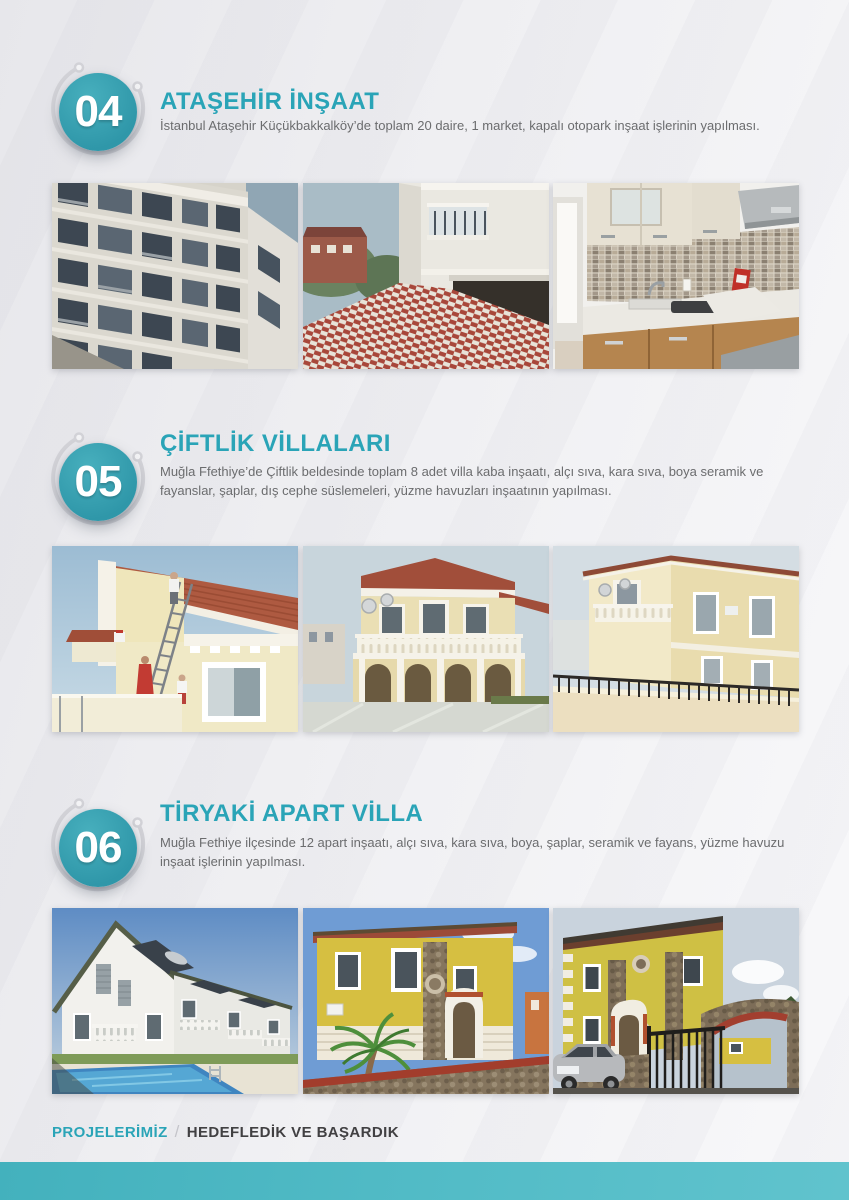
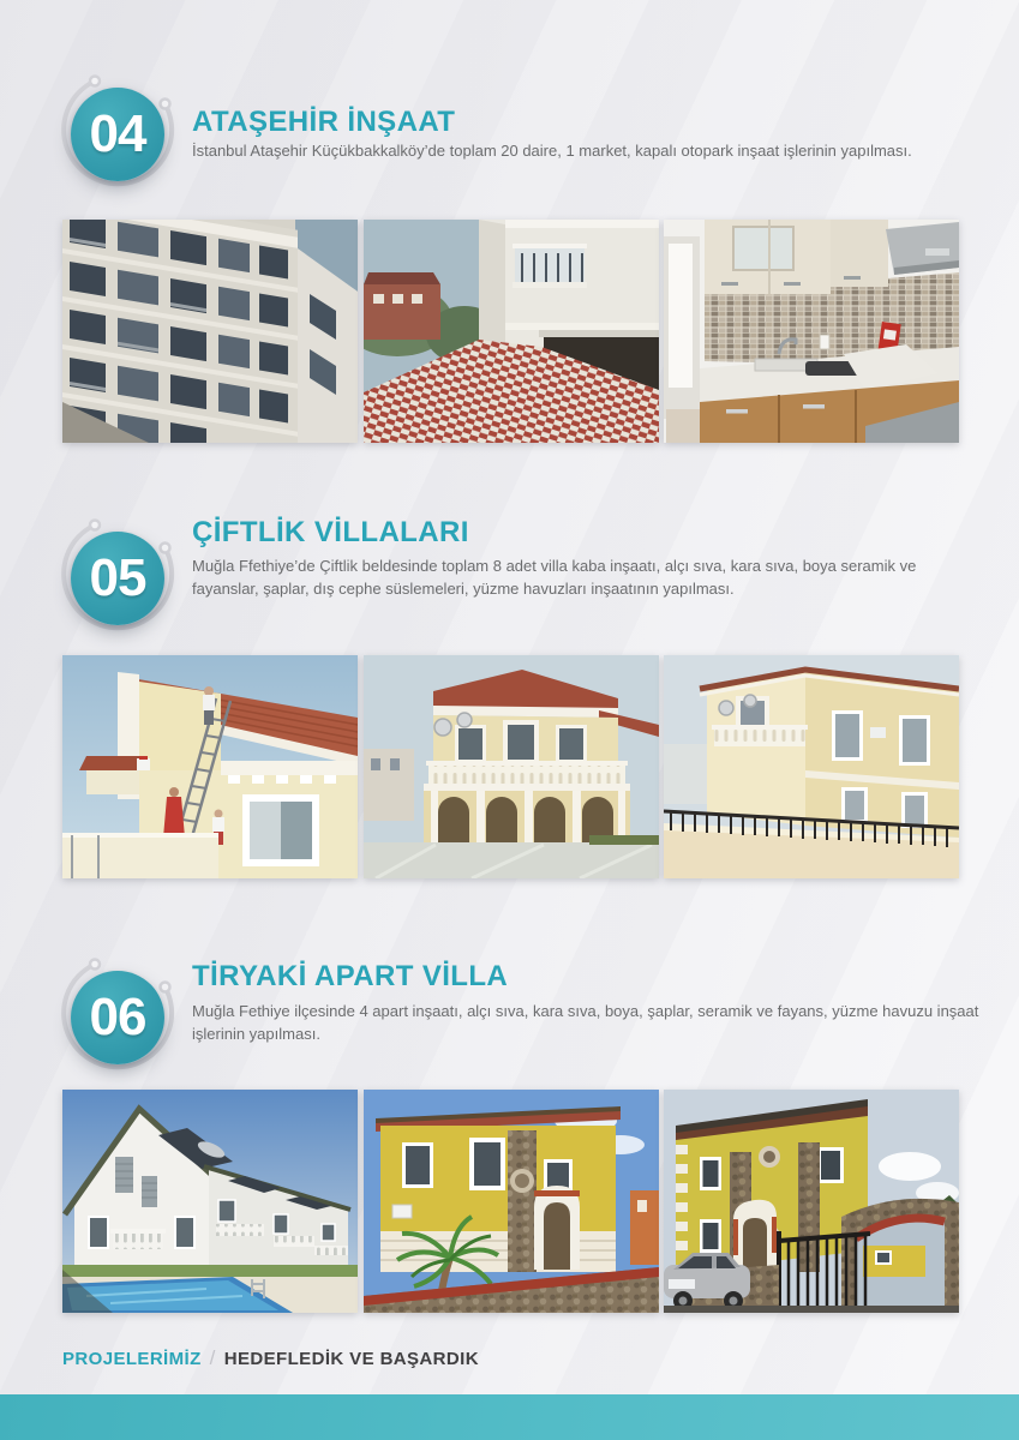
  04
  ATAŞEHİR İNŞAAT
  İstanbul Ataşehir Küçükbakkalköy’de toplam 20 daire, 1 market, kapalı otopark inşaat işlerinin yapılması.
  05
  ÇİFTLİK VİLLALARI
  Muğla Ffethiye’de Çiftlik beldesinde toplam 8 adet villa kaba inşaatı, alçı sıva, kara sıva, boya seramik ve fayanslar, şaplar, dış cephe süslemeleri, yüzme havuzları inşaatının yapılması.
  06
  TİRYAKİ APART VİLLA
- Muğla Fethiye ilçesinde 12 apart inşaatı, alçı sıva, kara sıva, boya, şaplar, seramik ve fayans, yüzme havuzu inşaat işlerinin yapılması.
+ Muğla Fethiye ilçesinde 4 apart inşaatı, alçı sıva, kara sıva, boya, şaplar, seramik ve fayans, yüzme havuzu inşaat işlerinin yapılması.
  PROJELERİMİZ / HEDEFLEDİK VE BAŞARDIK
